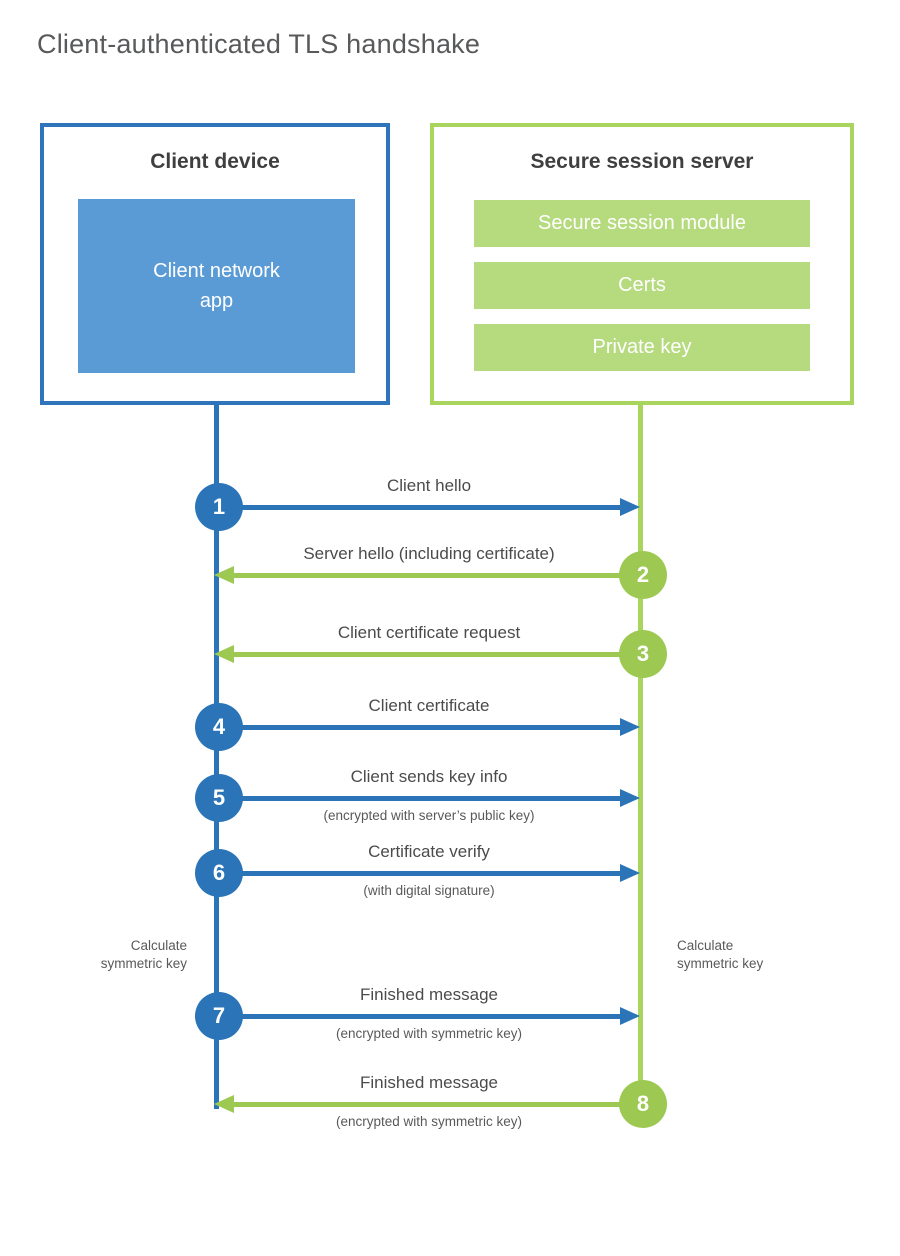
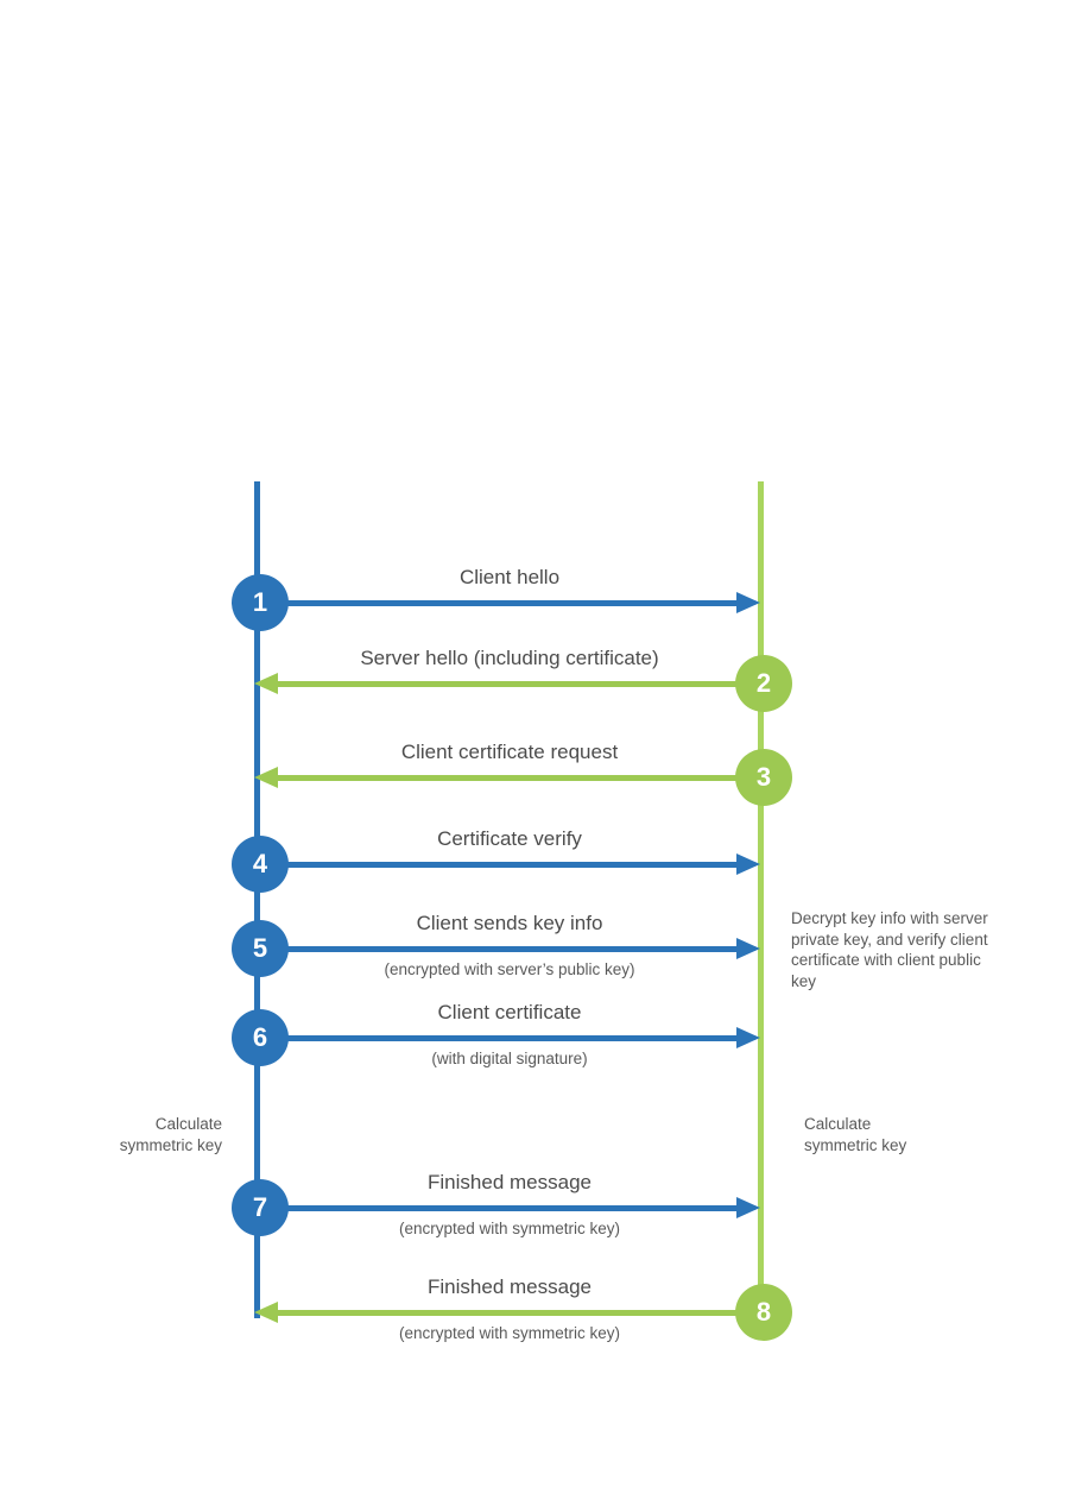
- Client-authenticated TLS handshake
- Client device
- Client network
- app
- Secure session server
- Secure session module
- Certs
- Private key
  1
  Client hello
  2
  Server hello (including certificate)
  3
  Client certificate request
  4
- Client certificate
+ Certificate verify
  5
  Client sends key info
  (encrypted with server’s public key)
  6
- Certificate verify
+ Client certificate
  (with digital signature)
  7
  Finished message
  (encrypted with symmetric key)
  8
  Finished message
  (encrypted with symmetric key)
+ Decrypt key info with server private key, and verify client certificate with client public key
  Calculate
  symmetric key
  Calculate
  symmetric key
